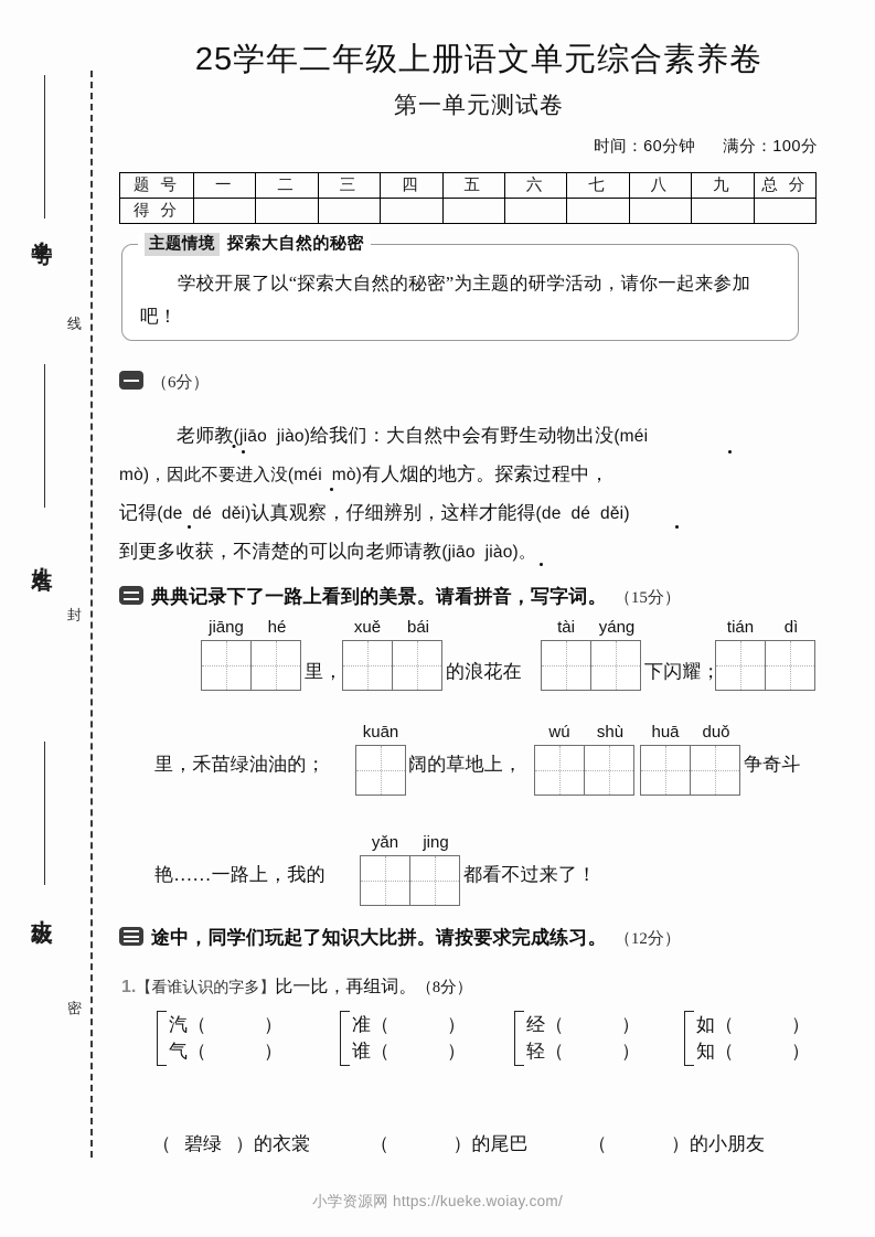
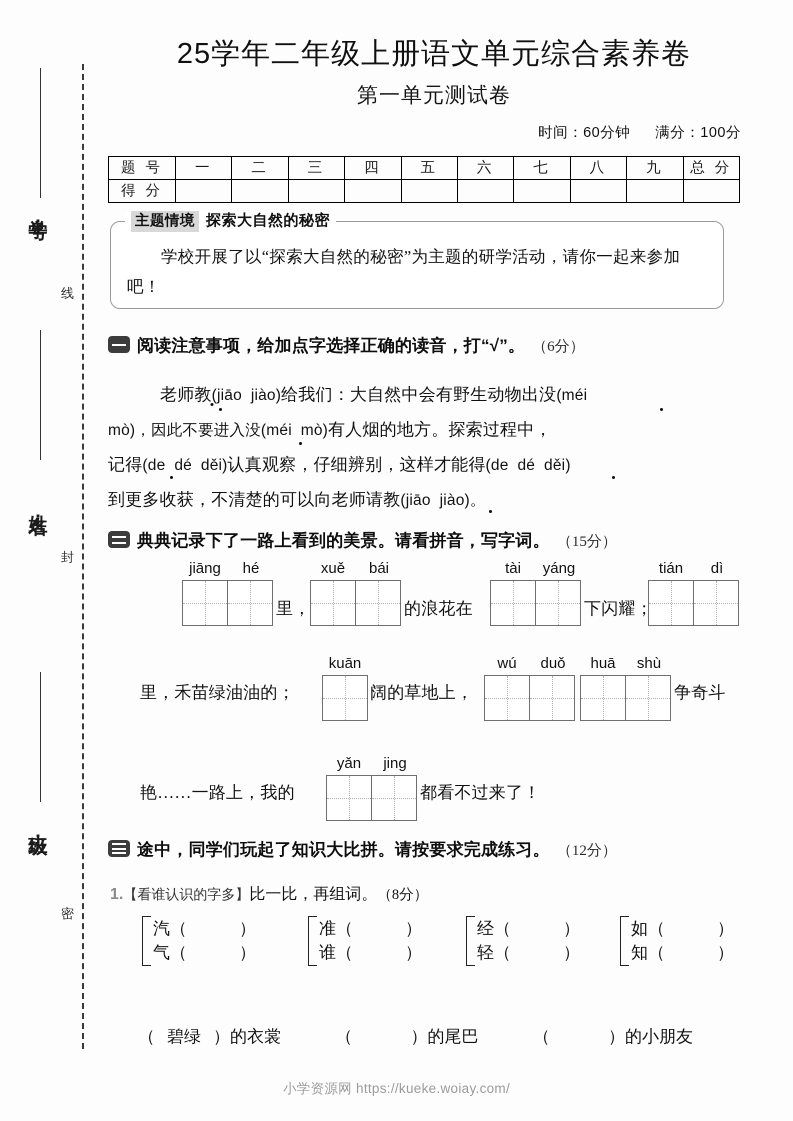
  25学年二年级上册语文单元综合素养卷
  第一单元测试卷
  时间：60分钟 满分：100分
  题 号	一	二	三	四	五	六	七	八	九	总 分
  得 分
  主题情境
  探索大自然的秘密
  学校开展了以“探索大自然的秘密”为主题的研学活动，请你一起来参加吧！
+ 阅读注意事项，给加点字选择正确的读音，打“√”。
  （6分）
  老师教(jiāo jiào)给我们：大自然中会有野生动物出没(méi
  mò)，因此不要进入没(méi mò)有人烟的地方。探索过程中，
  记得(de dé děi)认真观察，仔细辨别，这样才能得(de dé děi)
  到更多收获，不清楚的可以向老师请教(jiāo jiào)。
  典典记录下了一路上看到的美景。请看拼音，写字词。
  （15分）
  jiāng
  hé
  里，
  xuě
  bái
  的浪花在
  tài
  yáng
  下闪耀；
  tián
  dì
  里，禾苗绿油油的；
  kuān
  阔的草地上，
  wú
- shù
+ duǒ
  huā
- duǒ
+ shù
  争奇斗
  艳……一路上，我的
  yǎn
  jing
  都看不过来了！
  途中，同学们玩起了知识大比拼。请按要求完成练习。
  （12分）
  1.【看谁认识的字多】比一比，再组词。（8分）
  汽（ ）
  气（ ）
  准（ ）
  谁（ ）
  经（ ）
  轻（ ）
  如（ ）
  知（ ）
  （ 碧绿 ）的衣裳 （ ）的尾巴 （ ）的小朋友
  小学资源网 https://kueke.woiay.com/
